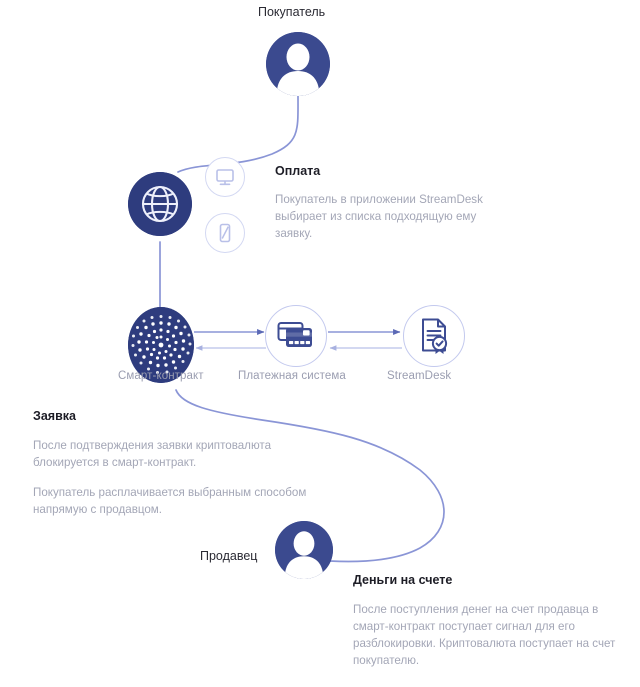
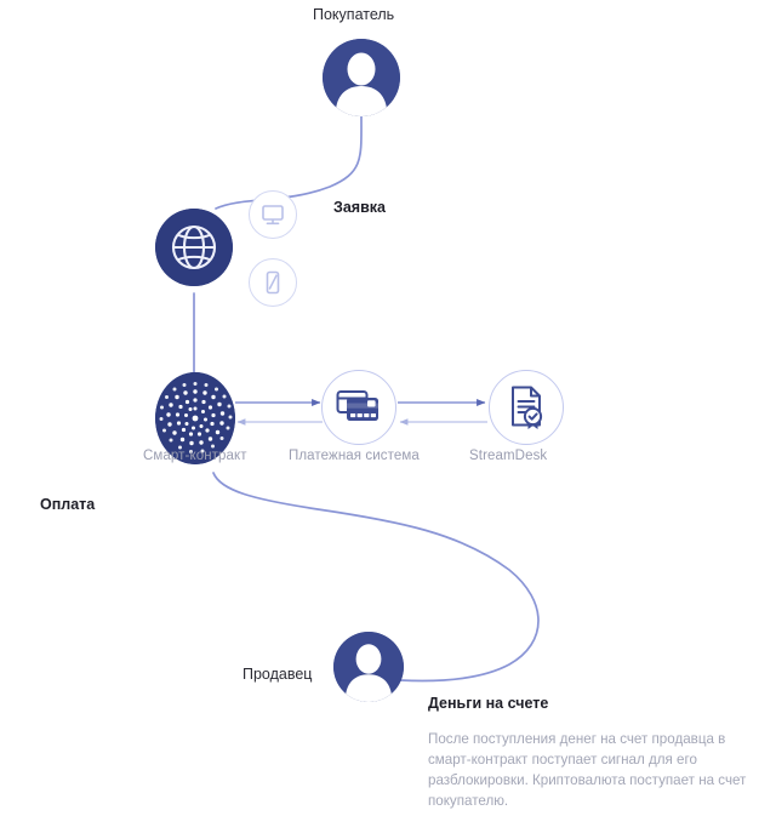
  Покупатель
- Оплата
+ Заявка
- Покупатель в приложении StreamDesk выбирает из списка подходящую ему заявку.
  Смарт-контракт
  Платежная система
  StreamDesk
- Заявка
+ Оплата
- После подтверждения заявки криптовалюта блокируется в смарт-контракт.
- Покупатель расплачивается выбранным способом напрямую с продавцом.
  Продавец
  Деньги на счете
  После поступления денег на счет продавца в смарт-контракт поступает сигнал для его разблокировки. Криптовалюта поступает на счет покупателю.
